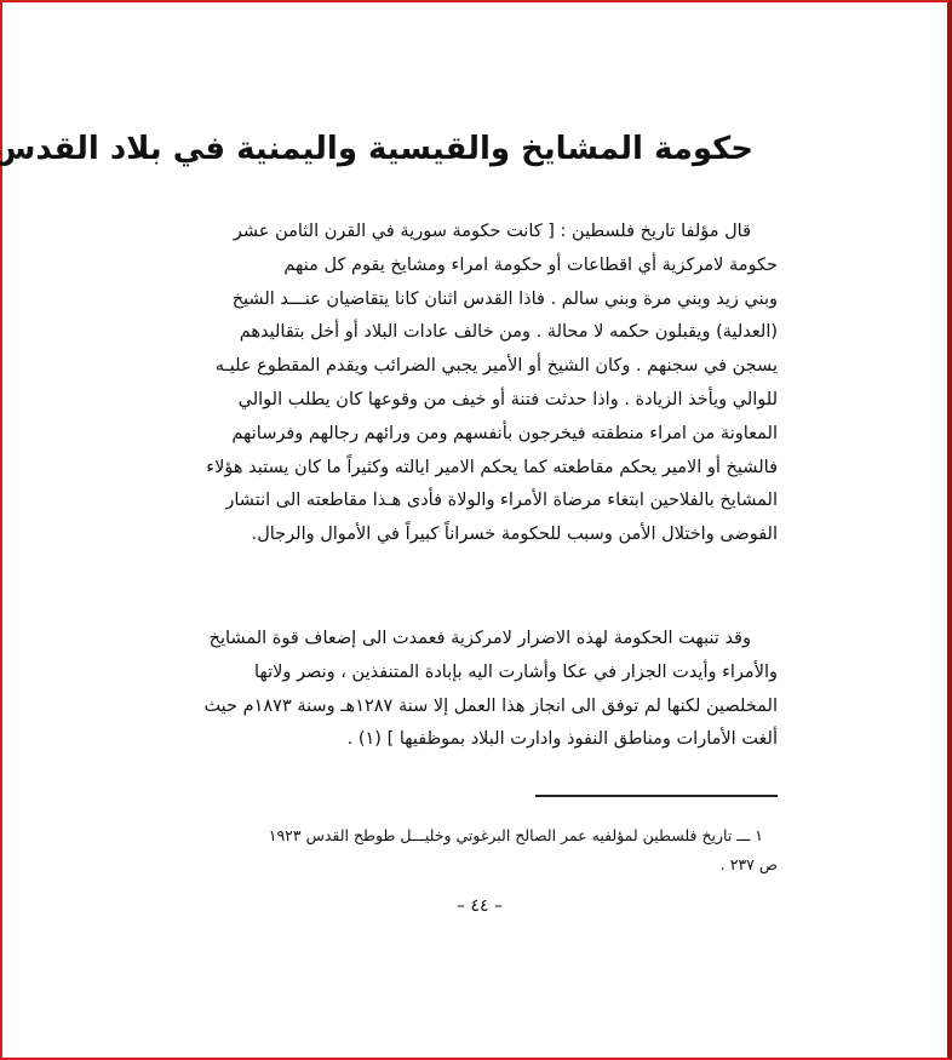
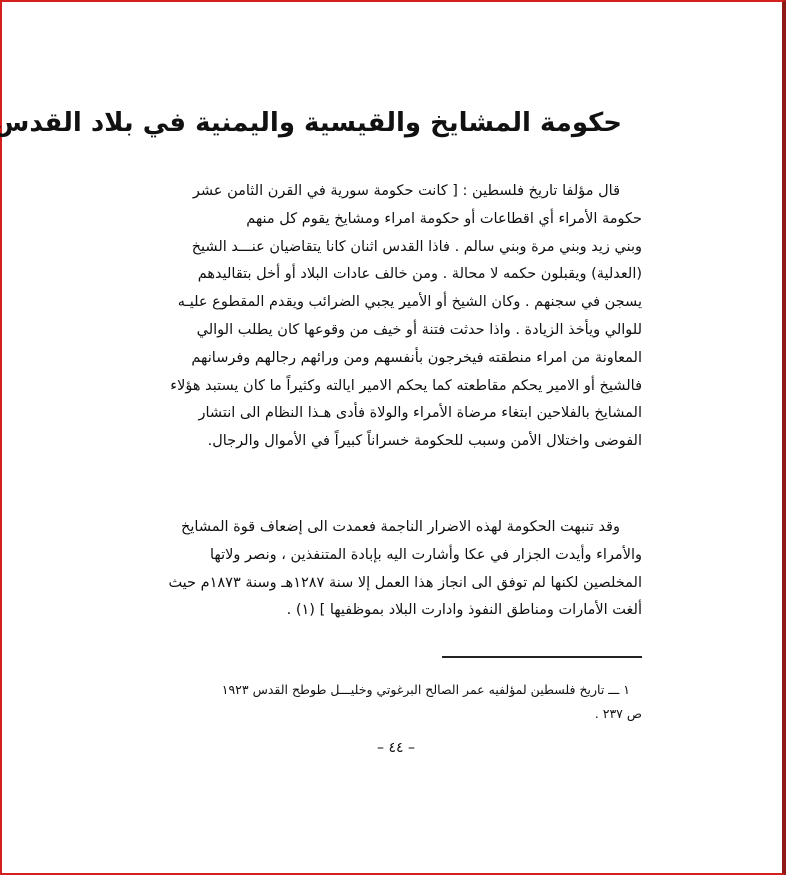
  حكومة المشايخ والقيسية واليمنية في بلاد القدس
  قال مؤلفا تاريخ فلسطين : [ كانت حكومة سورية في القرن الثامن عشر
- حكومة لامركزية أي اقطاعات أو حكومة امراء ومشايخ يقوم كل منهم
+ حكومة الأمراء أي اقطاعات أو حكومة امراء ومشايخ يقوم كل منهم
  وبني زيد وبني مرة وبني سالم . فاذا القدس اثنان كانا يتقاضيان عنـــد الشيخ
  (العدلية) ويقبلون حكمه لا محالة . ومن خالف عادات البلاد أو أخل بتقاليدهم
  يسجن في سجنهم . وكان الشيخ أو الأمير يجبي الضرائب ويقدم المقطوع عليـه
  للوالي ويأخذ الزيادة . واذا حدثت فتنة أو خيف من وقوعها كان يطلب الوالي
  المعاونة من امراء منطقته فيخرجون بأنفسهم ومن ورائهم رجالهم وفرسانهم
  فالشيخ أو الامير يحكم مقاطعته كما يحكم الامير ايالته وكثيراً ما كان يستبد هؤلاء
- المشايخ بالفلاحين ابتغاء مرضاة الأمراء والولاة فأدى هـذا مقاطعته الى انتشار
+ المشايخ بالفلاحين ابتغاء مرضاة الأمراء والولاة فأدى هـذا النظام الى انتشار
  الفوضى واختلال الأمن وسبب للحكومة خسراناً كبيراً في الأموال والرجال.
- وقد تنبهت الحكومة لهذه الاضرار لامركزية فعمدت الى إضعاف قوة المشايخ
+ وقد تنبهت الحكومة لهذه الاضرار الناجمة فعمدت الى إضعاف قوة المشايخ
  والأمراء وأيدت الجزار في عكا وأشارت اليه بإبادة المتنفذين ، ونصر ولاتها
  المخلصين لكنها لم توفق الى انجاز هذا العمل إلا سنة ١٢٨٧هـ وسنة ١٨٧٣م حيث
  ألغت الأمارات ومناطق النفوذ وادارت البلاد بموظفيها ] (١) .
  ١ ـــ تاريخ فلسطين لمؤلفيه عمر الصالح البرغوتي وخليـــل طوطح القدس ١٩٢٣
  ص ٢٣٧ .
  – ٤٤ –
